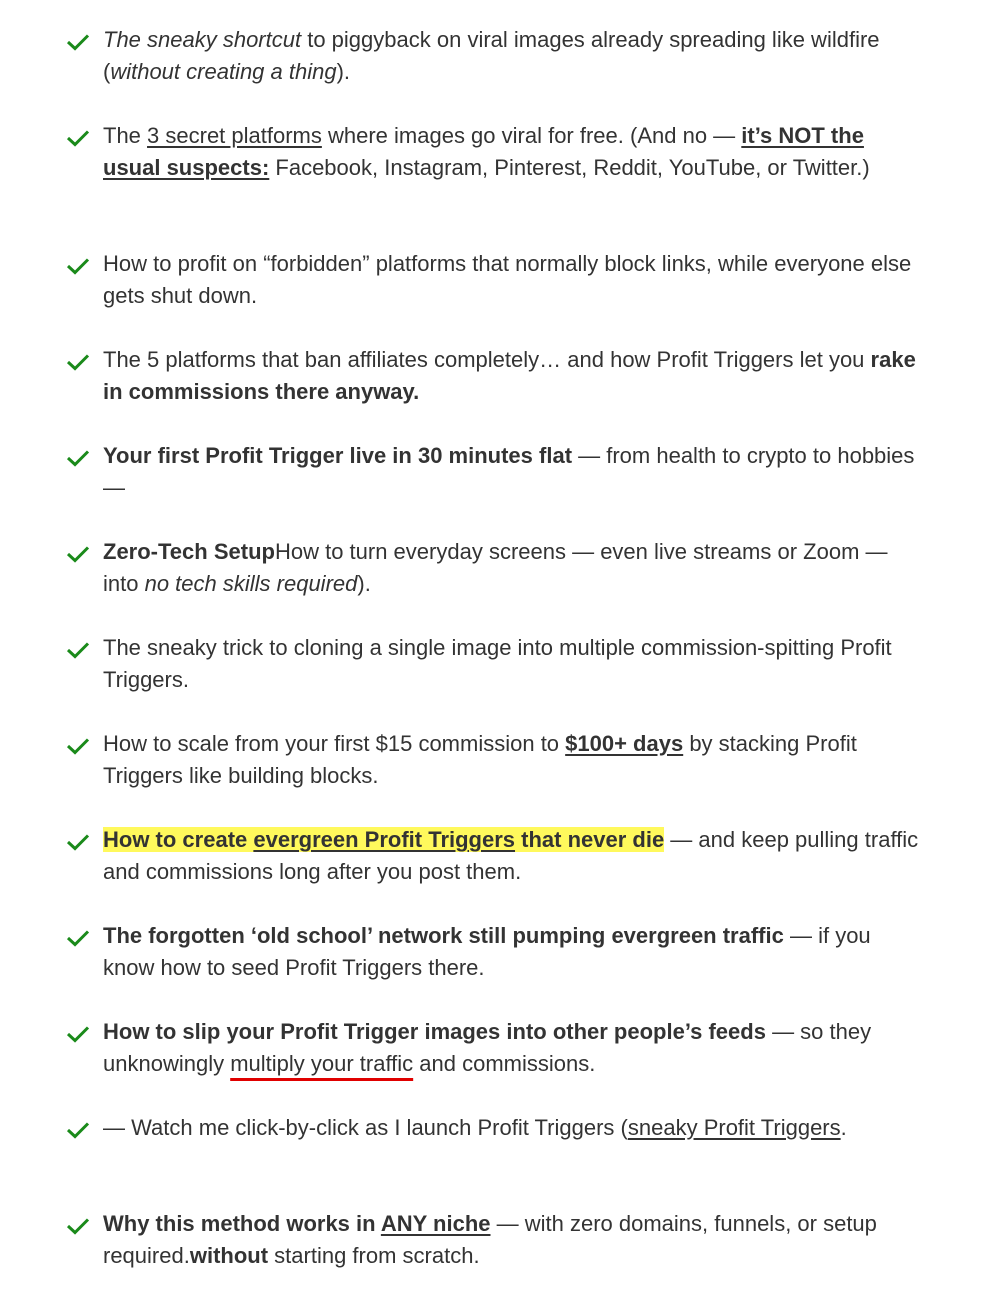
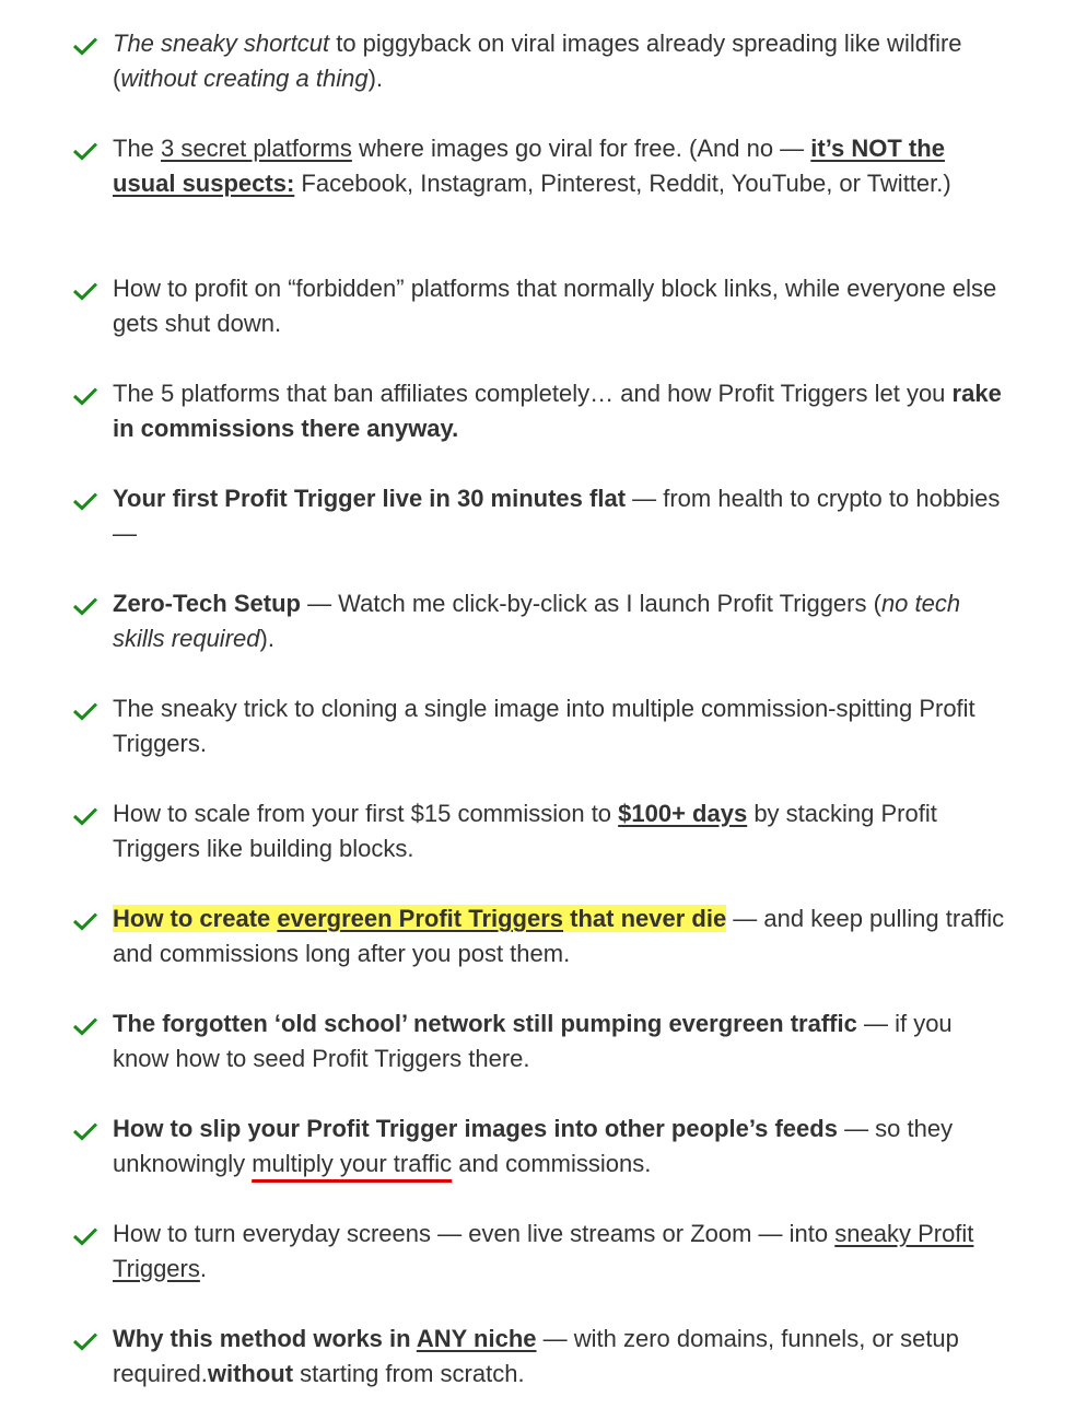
  The sneaky shortcut to piggyback on viral images already spreading like wildfire (without creating a thing).
  The 3 secret platforms where images go viral for free. (And no — it’s NOT the usual suspects: Facebook, Instagram, Pinterest, Reddit, YouTube, or Twitter.)
  How to profit on “forbidden” platforms that normally block links, while everyone else gets shut down.
  The 5 platforms that ban affiliates completely… and how Profit Triggers let you rake in commissions there anyway.
  Your first Profit Trigger live in 30 minutes flat — from health to crypto to hobbies —
- Zero-Tech SetupHow to turn everyday screens — even live streams or Zoom — into no tech skills required).
+ Zero-Tech Setup — Watch me click-by-click as I launch Profit Triggers (no tech skills required).
  The sneaky trick to cloning a single image into multiple commission-spitting Profit Triggers.
  How to scale from your first $15 commission to $100+ days by stacking Profit Triggers like building blocks.
  How to create evergreen Profit Triggers that never die — and keep pulling traffic and commissions long after you post them.
  The forgotten ‘old school’ network still pumping evergreen traffic — if you know how to seed Profit Triggers there.
  How to slip your Profit Trigger images into other people’s feeds — so they unknowingly multiply your traffic and commissions.
- — Watch me click-by-click as I launch Profit Triggers (sneaky Profit Triggers.
+ How to turn everyday screens — even live streams or Zoom — into sneaky Profit Triggers.
  Why this method works in ANY niche — with zero domains, funnels, or setup required.without starting from scratch.
